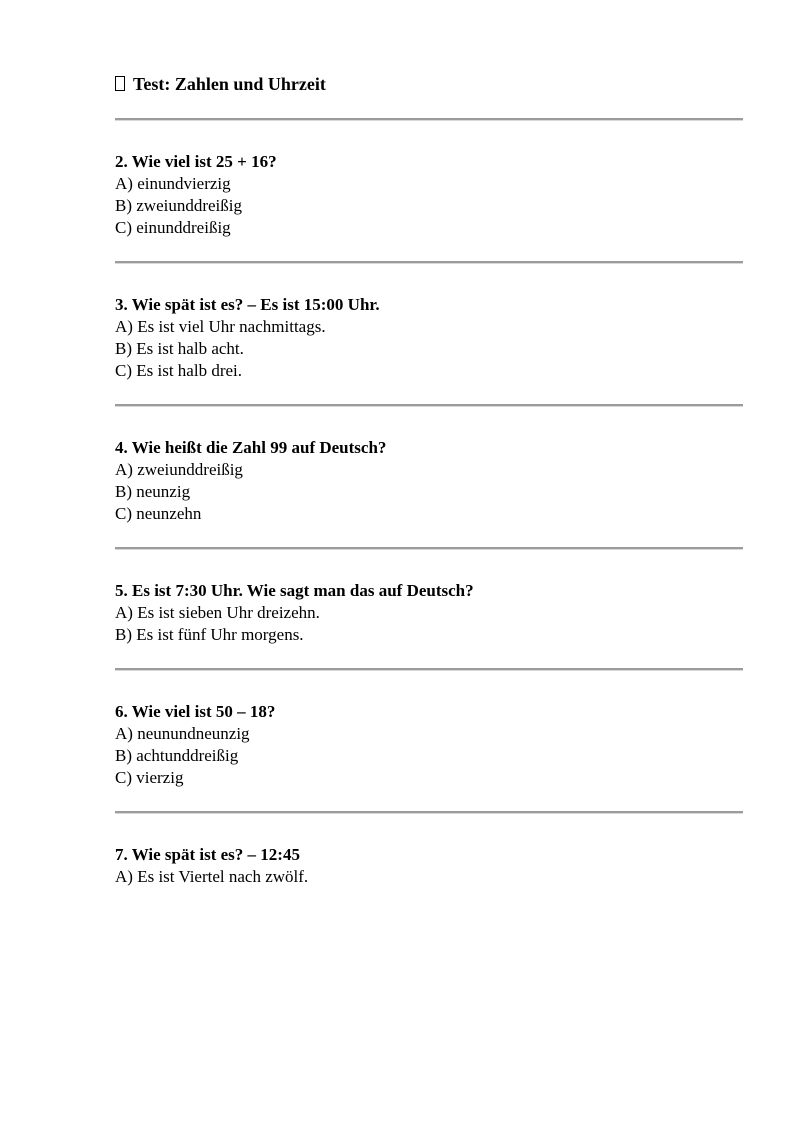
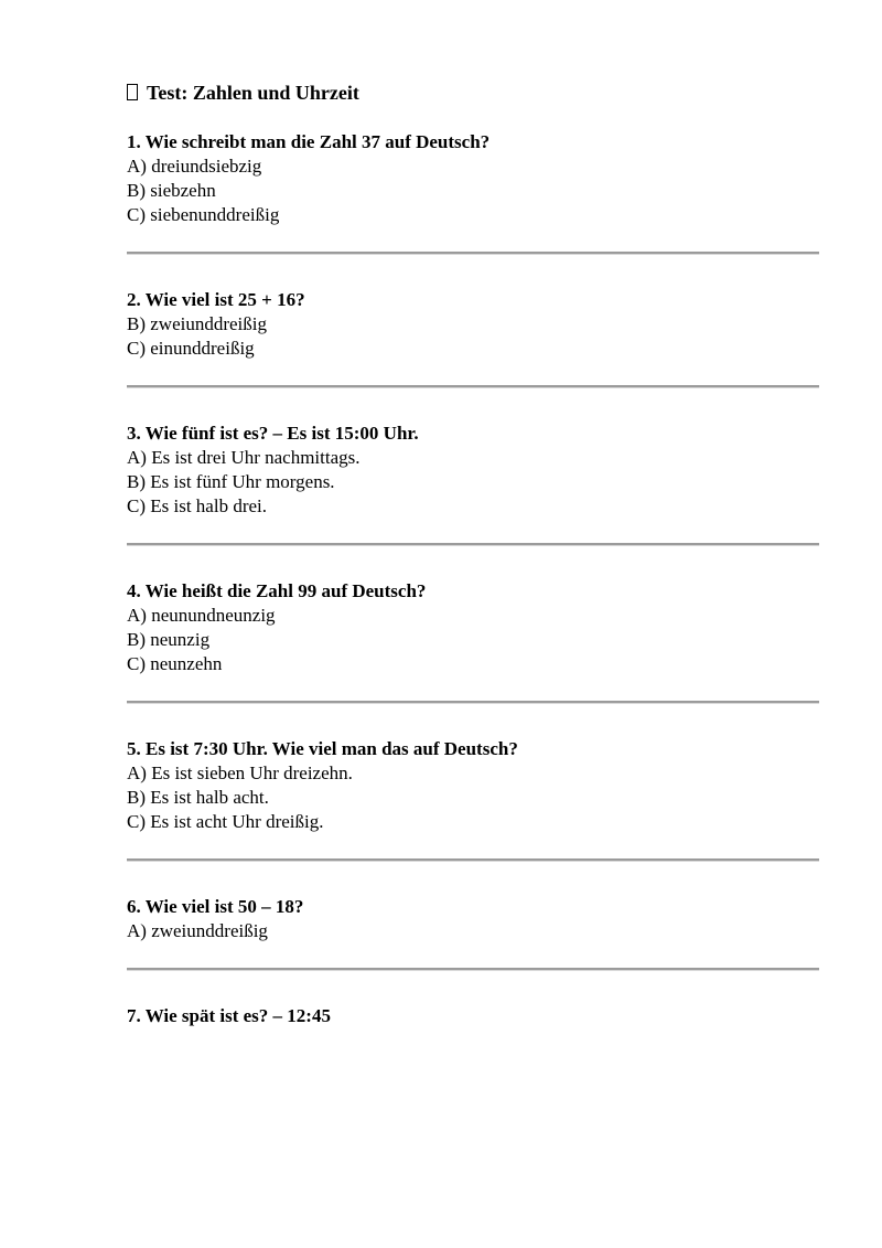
  Test: Zahlen und Uhrzeit
+ 1. Wie schreibt man die Zahl 37 auf Deutsch?
+ A) dreiundsiebzig
+ B) siebzehn
+ C) siebenunddreißig
  2. Wie viel ist 25 + 16?
- A) einundvierzig
  B) zweiunddreißig
  C) einunddreißig
- 3. Wie spät ist es? – Es ist 15:00 Uhr.
+ 3. Wie fünf ist es? – Es ist 15:00 Uhr.
- A) Es ist viel Uhr nachmittags.
+ A) Es ist drei Uhr nachmittags.
- B) Es ist halb acht.
+ B) Es ist fünf Uhr morgens.
  C) Es ist halb drei.
  4. Wie heißt die Zahl 99 auf Deutsch?
- A) zweiunddreißig
+ A) neunundneunzig
  B) neunzig
  C) neunzehn
- 5. Es ist 7:30 Uhr. Wie sagt man das auf Deutsch?
+ 5. Es ist 7:30 Uhr. Wie viel man das auf Deutsch?
  A) Es ist sieben Uhr dreizehn.
- B) Es ist fünf Uhr morgens.
+ B) Es ist halb acht.
+ C) Es ist acht Uhr dreißig.
  6. Wie viel ist 50 – 18?
- A) neunundneunzig
+ A) zweiunddreißig
- B) achtunddreißig
- C) vierzig
  7. Wie spät ist es? – 12:45
- A) Es ist Viertel nach zwölf.
